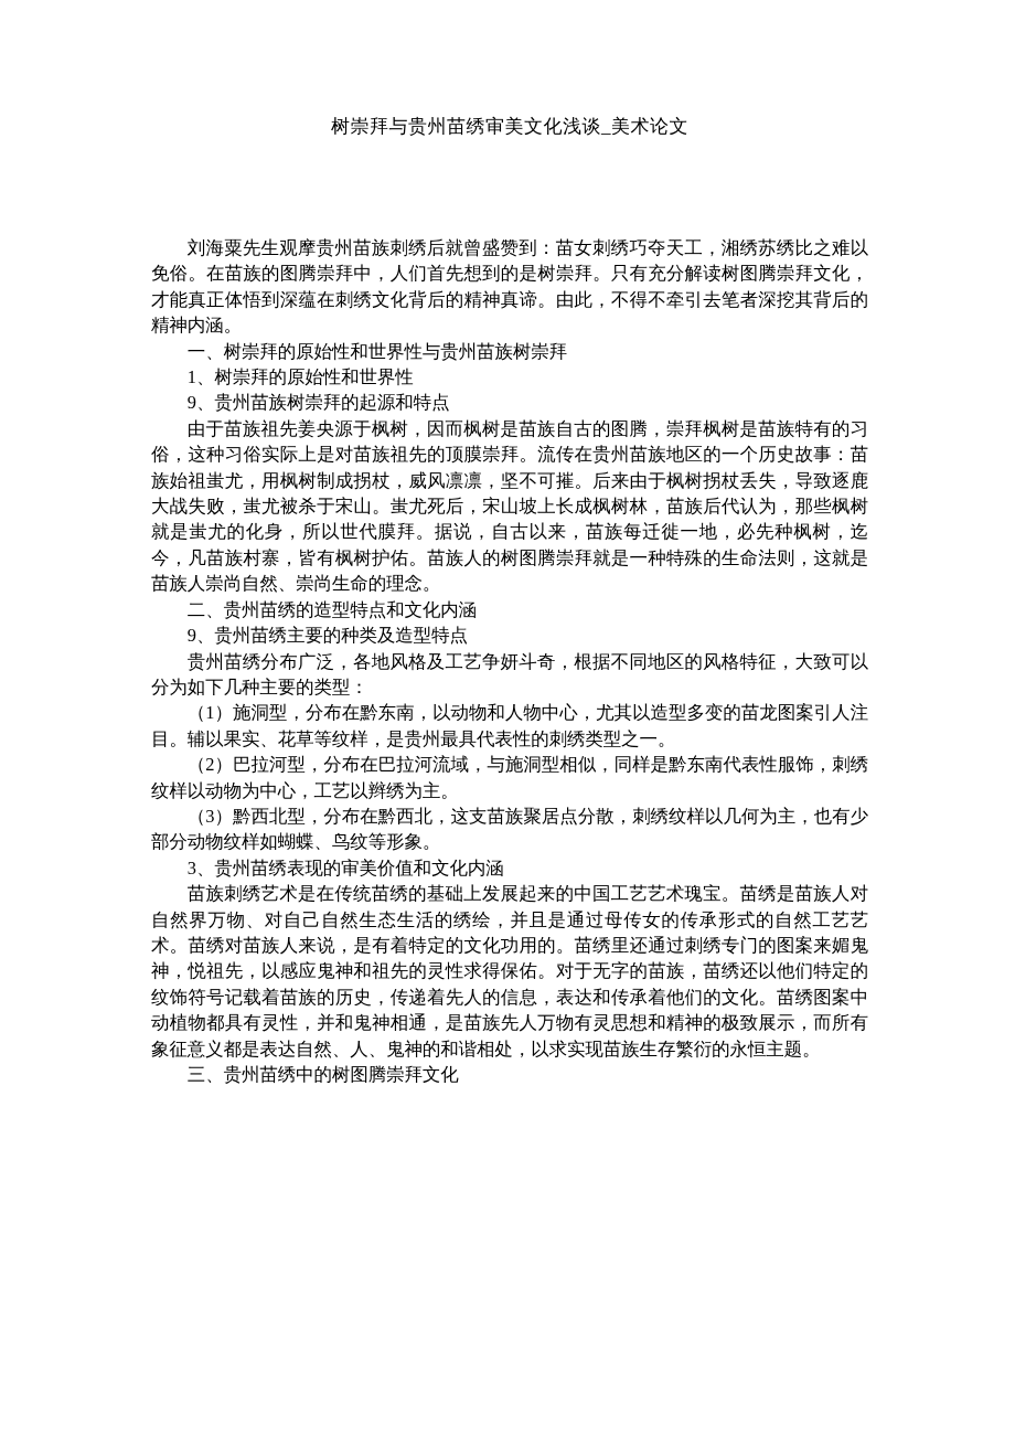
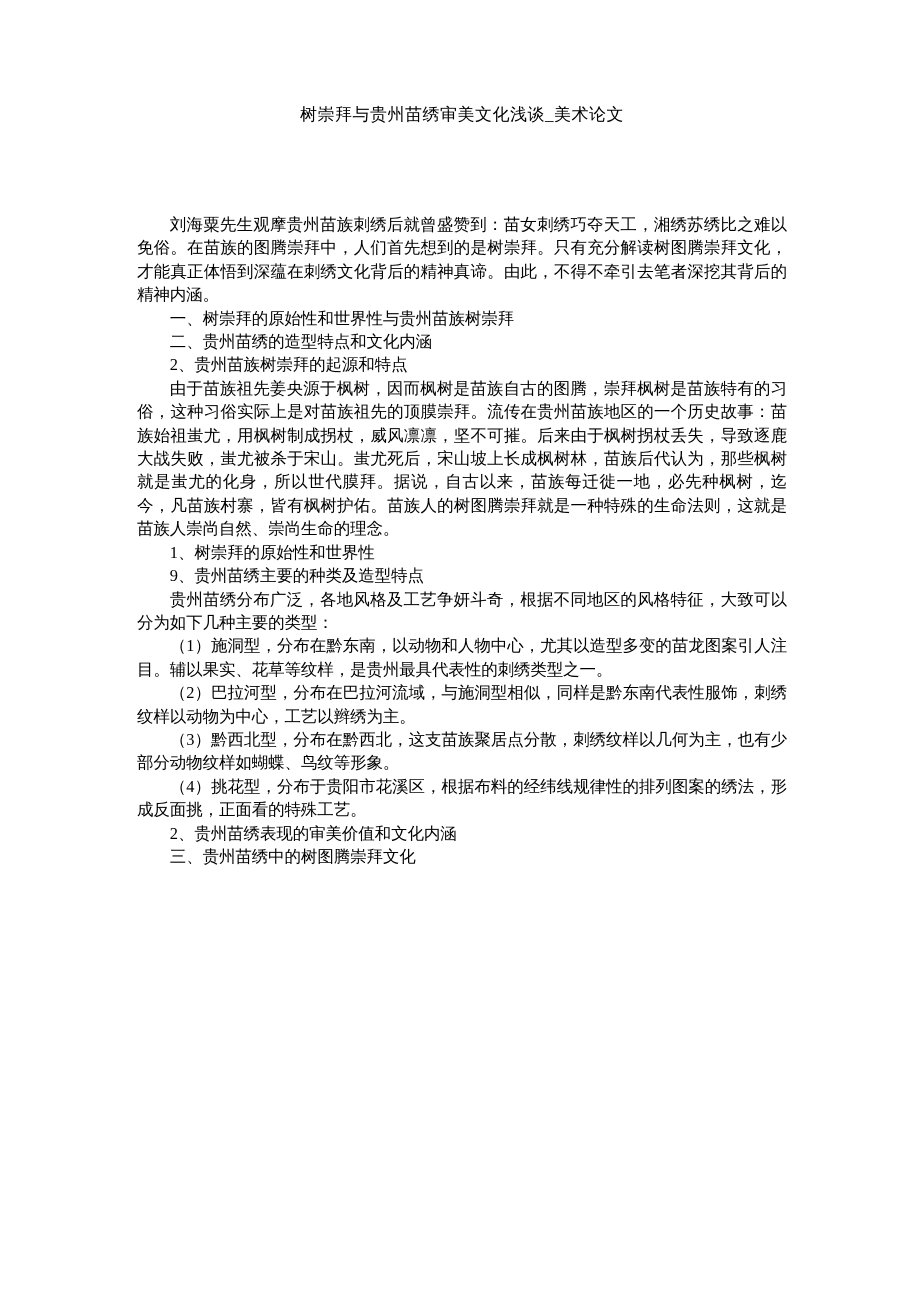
  树崇拜与贵州苗绣审美文化浅谈_美术论文
  刘海粟先生观摩贵州苗族刺绣后就曾盛赞到：苗女刺绣巧夺天工，湘绣苏绣比之难以免俗。在苗族的图腾崇拜中，人们首先想到的是树崇拜。只有充分解读树图腾崇拜文化，才能真正体悟到深蕴在刺绣文化背后的精神真谛。由此，不得不牵引去笔者深挖其背后的精神内涵。
  一、树崇拜的原始性和世界性与贵州苗族树崇拜
- 1、树崇拜的原始性和世界性
+ 二、贵州苗绣的造型特点和文化内涵
- 9、贵州苗族树崇拜的起源和特点
+ 2、贵州苗族树崇拜的起源和特点
  由于苗族祖先姜央源于枫树，因而枫树是苗族自古的图腾，崇拜枫树是苗族特有的习俗，这种习俗实际上是对苗族祖先的顶膜崇拜。流传在贵州苗族地区的一个历史故事：苗族始祖蚩尤，用枫树制成拐杖，威风凛凛，坚不可摧。后来由于枫树拐杖丢失，导致逐鹿大战失败，蚩尤被杀于宋山。蚩尤死后，宋山坡上长成枫树林，苗族后代认为，那些枫树就是蚩尤的化身，所以世代膜拜。据说，自古以来，苗族每迁徙一地，必先种枫树，迄今，凡苗族村寨，皆有枫树护佑。苗族人的树图腾崇拜就是一种特殊的生命法则，这就是苗族人崇尚自然、崇尚生命的理念。
- 二、贵州苗绣的造型特点和文化内涵
+ 1、树崇拜的原始性和世界性
  9、贵州苗绣主要的种类及造型特点
  贵州苗绣分布广泛，各地风格及工艺争妍斗奇，根据不同地区的风格特征，大致可以分为如下几种主要的类型：
  （1）施洞型，分布在黔东南，以动物和人物中心，尤其以造型多变的苗龙图案引人注目。辅以果实、花草等纹样，是贵州最具代表性的刺绣类型之一。
  （2）巴拉河型，分布在巴拉河流域，与施洞型相似，同样是黔东南代表性服饰，刺绣纹样以动物为中心，工艺以辫绣为主。
  （3）黔西北型，分布在黔西北，这支苗族聚居点分散，刺绣纹样以几何为主，也有少部分动物纹样如蝴蝶、鸟纹等形象。
+ （4）挑花型，分布于贵阳市花溪区，根据布料的经纬线规律性的排列图案的绣法，形成反面挑，正面看的特殊工艺。
- 3、贵州苗绣表现的审美价值和文化内涵
+ 2、贵州苗绣表现的审美价值和文化内涵
- 苗族刺绣艺术是在传统苗绣的基础上发展起来的中国工艺艺术瑰宝。苗绣是苗族人对自然界万物、对自己自然生态生活的绣绘，并且是通过母传女的传承形式的自然工艺艺术。苗绣对苗族人来说，是有着特定的文化功用的。苗绣里还通过刺绣专门的图案来媚鬼神，悦祖先，以感应鬼神和祖先的灵性求得保佑。对于无字的苗族，苗绣还以他们特定的纹饰符号记载着苗族的历史，传递着先人的信息，表达和传承着他们的文化。苗绣图案中动植物都具有灵性，并和鬼神相通，是苗族先人万物有灵思想和精神的极致展示，而所有象征意义都是表达自然、人、鬼神的和谐相处，以求实现苗族生存繁衍的永恒主题。
  三、贵州苗绣中的树图腾崇拜文化
